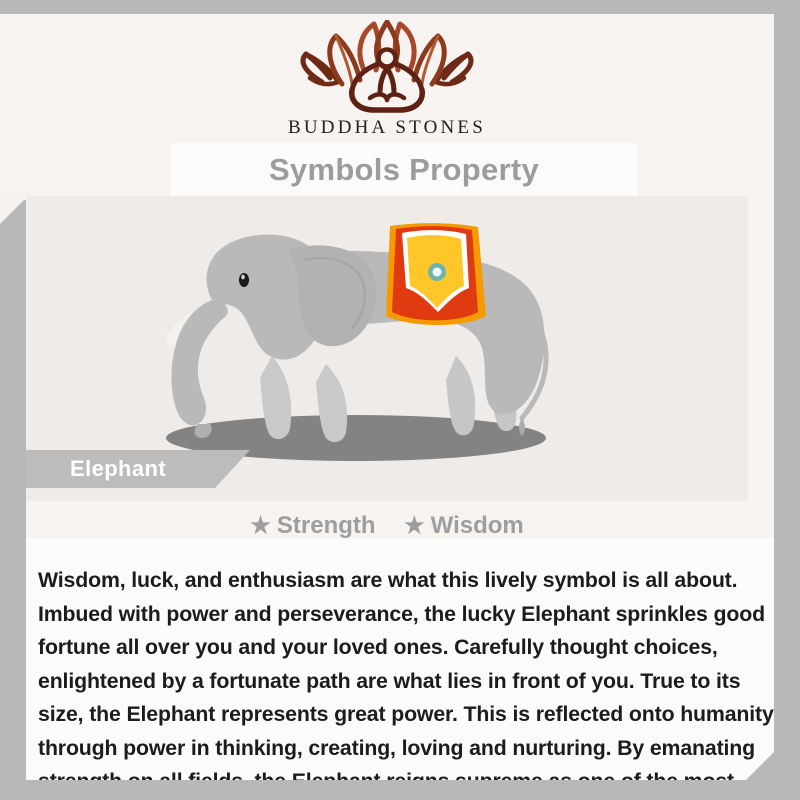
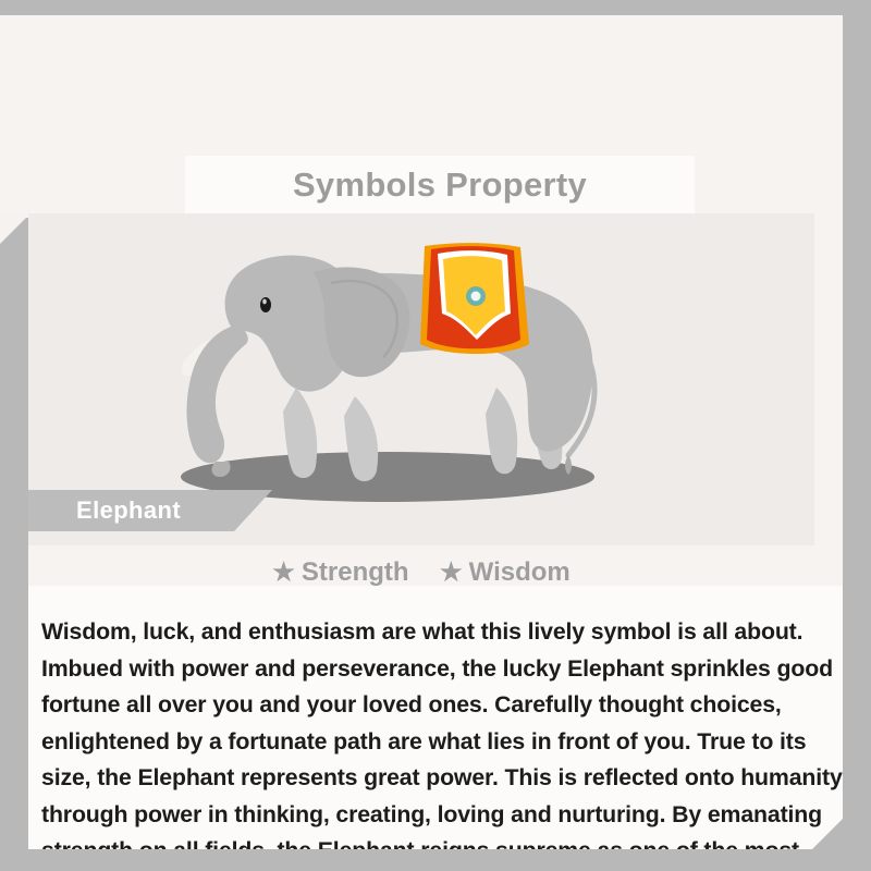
- BUDDHA STONES
  Symbols Property
  Elephant
  ★ Strength ★ Wisdom
  Wisdom, luck, and enthusiasm are what this lively symbol is all about. Imbued with power and perseverance, the lucky Elephant sprinkles good fortune all over you and your loved ones. Carefully thought choices, enlightened by a fortunate path are what lies in front of you. True to its size, the Elephant represents great power. This is reflected onto humanity through power in thinking, creating, loving and nurturing. By emanating
